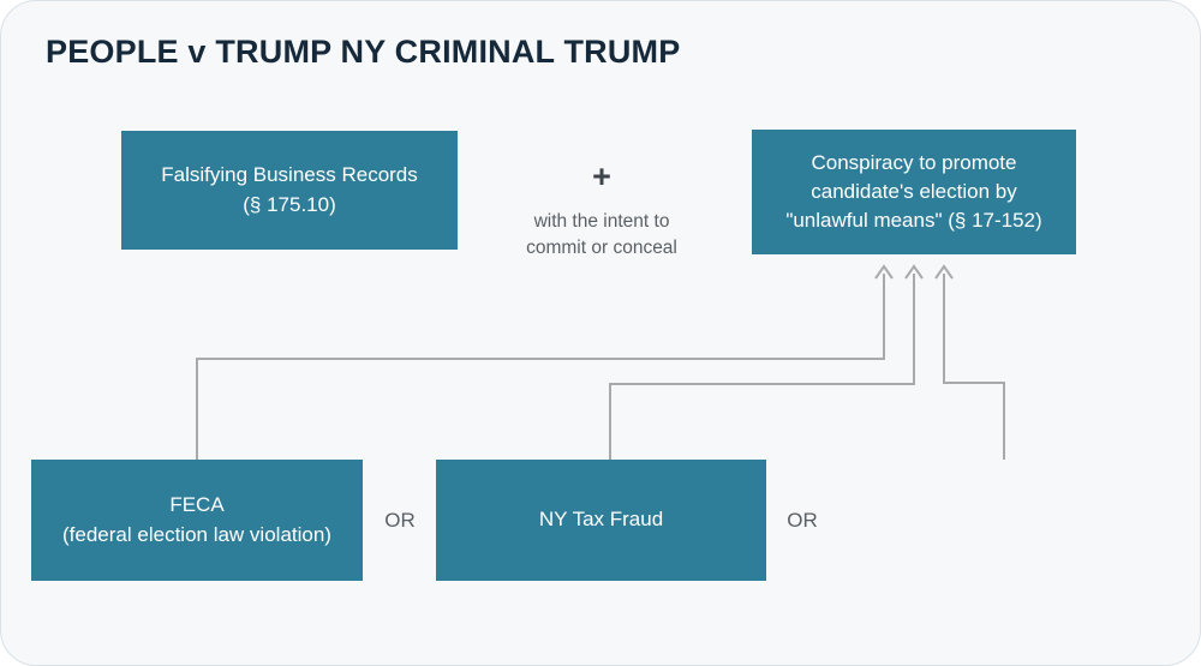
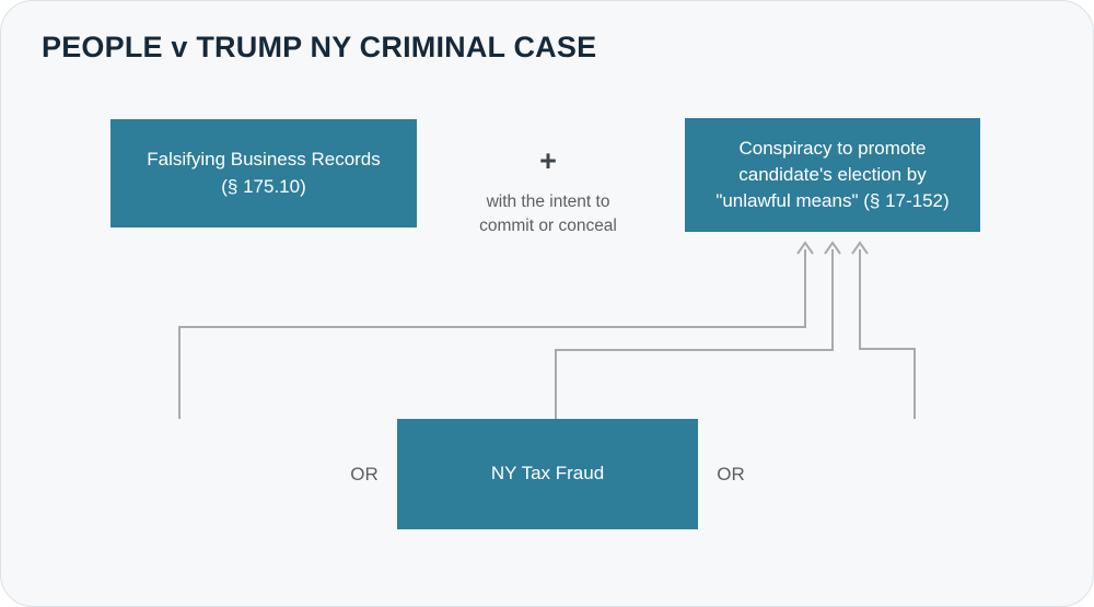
- PEOPLE v TRUMP NY CRIMINAL TRUMP
+ PEOPLE v TRUMP NY CRIMINAL CASE
  Falsifying Business Records
  (§ 175.10)
  +
  with the intent to
  commit or conceal
  Conspiracy to promote
  candidate's election by
  "unlawful means" (§ 17-152)
- FECA
- (federal election law violation)
  OR
  NY Tax Fraud
  OR
